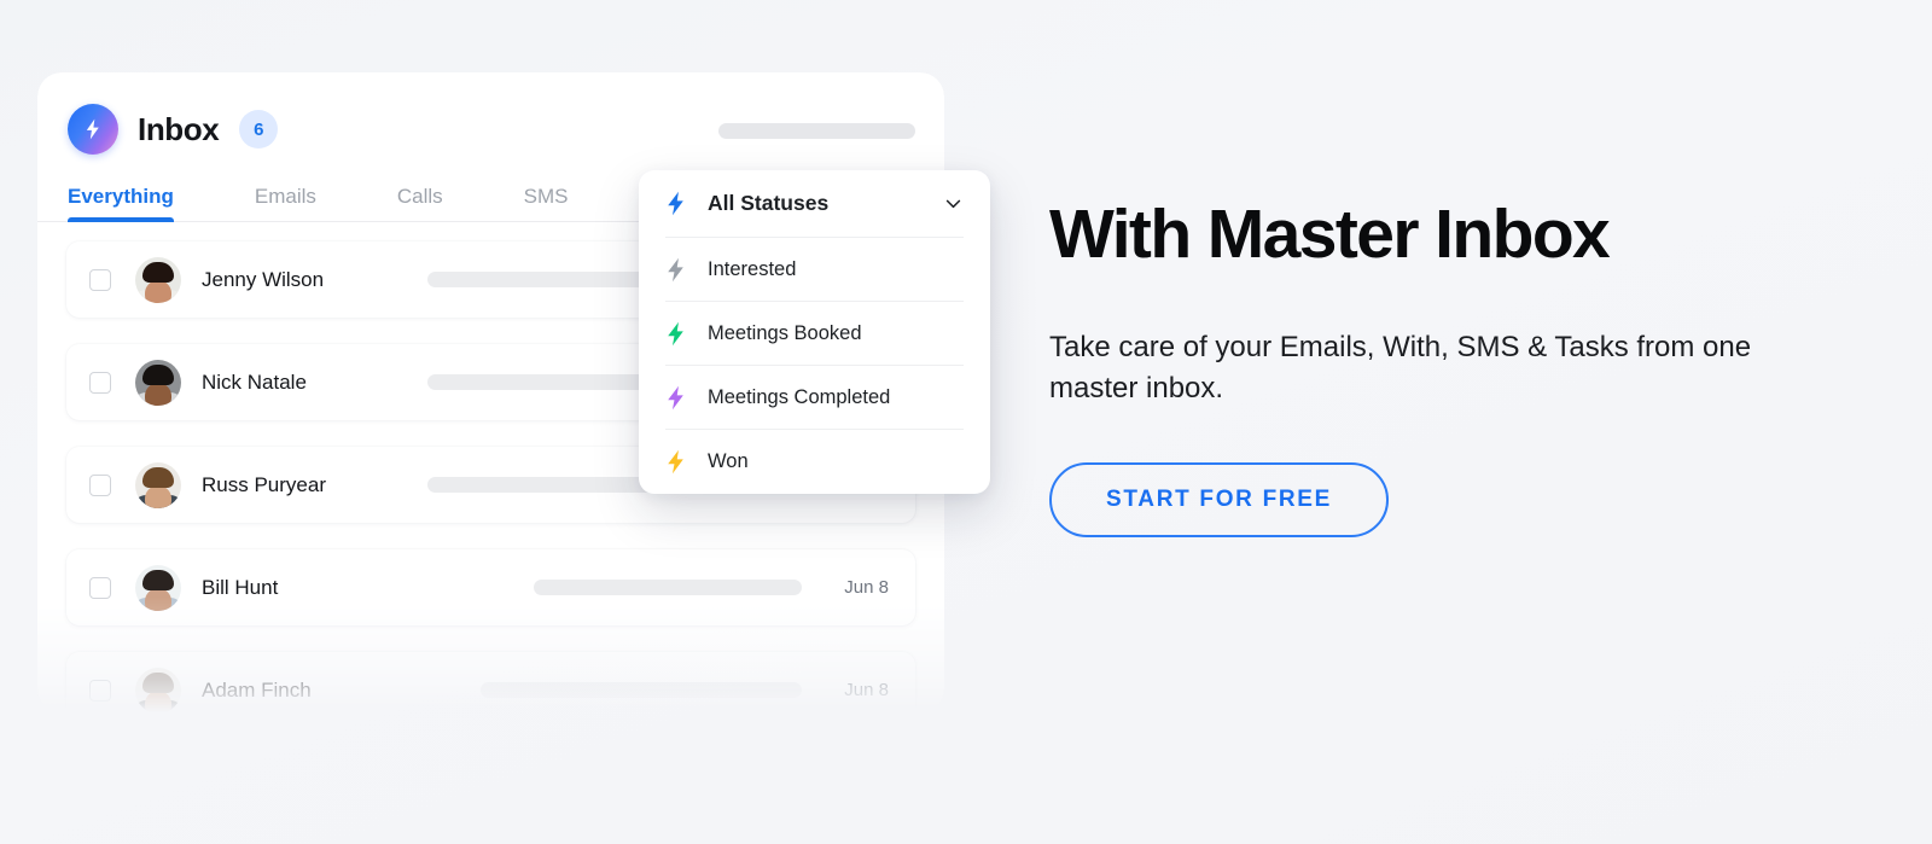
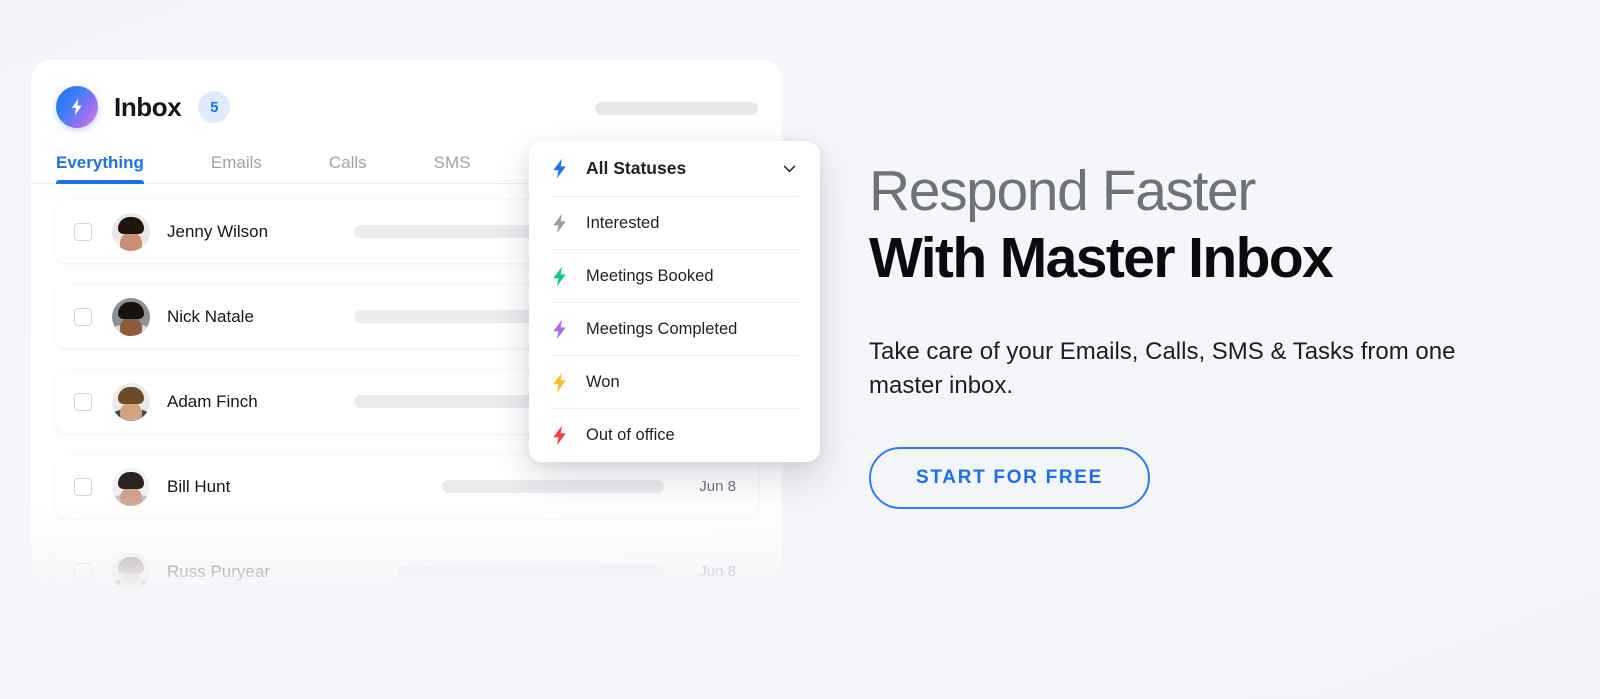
  Inbox
- 6
+ 5
  Everything
  Emails
  Calls
  SMS
  Jenny Wilson
  Nick Natale
- Russ Puryear
+ Adam Finch
  Bill Hunt
  Jun 8
- Adam Finch
+ Russ Puryear
  Jun 8
  All Statuses
  Interested
  Meetings Booked
  Meetings Completed
  Won
+ Out of office
+ Respond Faster
  With Master Inbox
- Take care of your Emails, With, SMS & Tasks from one master inbox.
+ Take care of your Emails, Calls, SMS & Tasks from one master inbox.
  START FOR FREE
